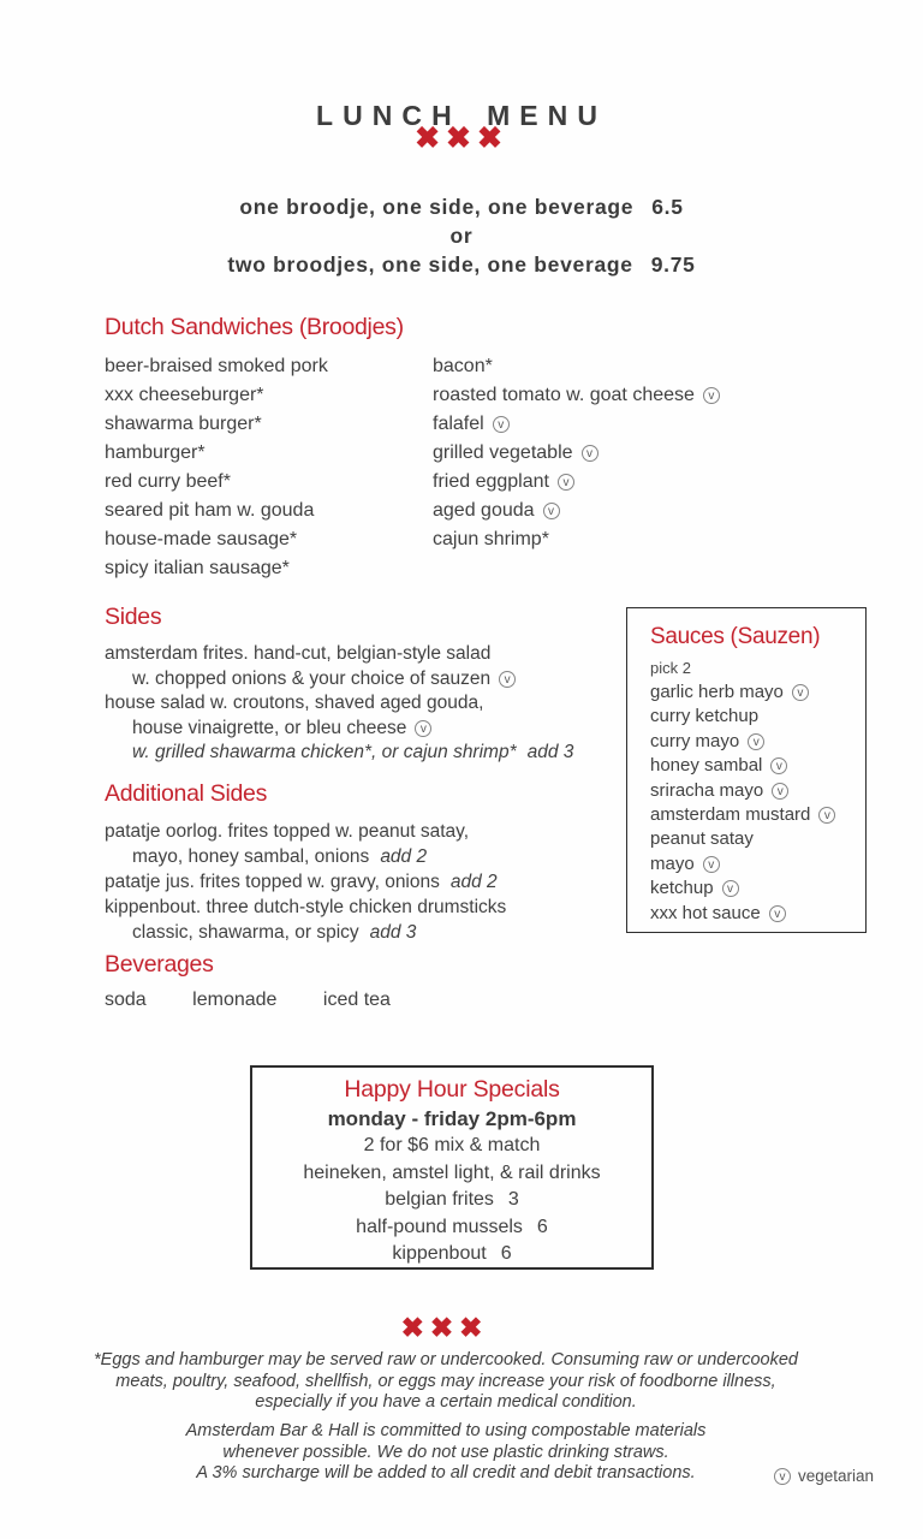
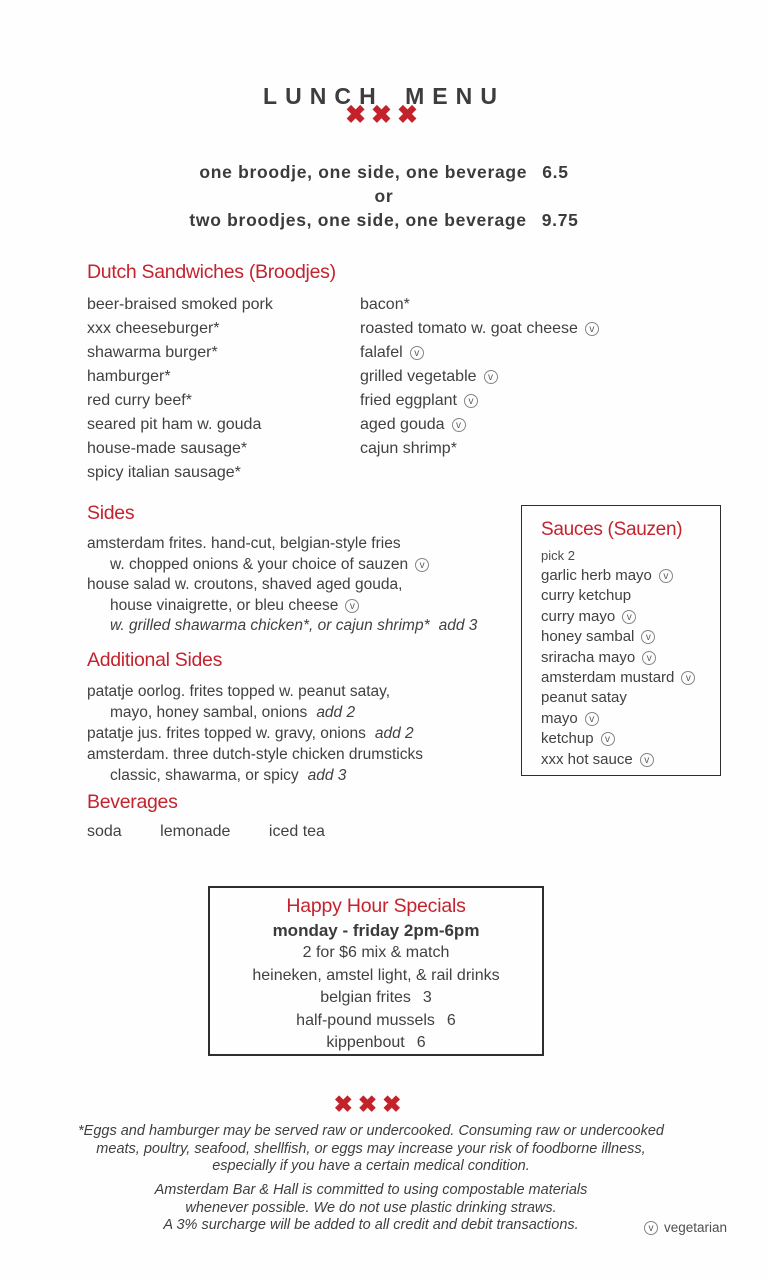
  LUNCH MENU
  ✖✖✖
  one broodje, one side, one beverage 6.5
  or
  two broodjes, one side, one beverage 9.75
  Dutch Sandwiches (Broodjes)
  beer-braised smoked pork
  xxx cheeseburger*
  shawarma burger*
  hamburger*
  red curry beef*
  seared pit ham w. gouda
  house-made sausage*
  spicy italian sausage*
  bacon*
  roasted tomato w. goat cheese
  falafel
  grilled vegetable
  fried eggplant
  aged gouda
  cajun shrimp*
  Sides
- amsterdam frites. hand-cut, belgian-style salad
+ amsterdam frites. hand-cut, belgian-style fries
  w. chopped onions & your choice of sauzen
  house salad w. croutons, shaved aged gouda,
  house vinaigrette, or bleu cheese
  w. grilled shawarma chicken*, or cajun shrimp* add 3
  Sauces (Sauzen)
  pick 2
  garlic herb mayo
  curry ketchup
  curry mayo
  honey sambal
  sriracha mayo
  amsterdam mustard
  peanut satay
  mayo
  ketchup
  xxx hot sauce
  Additional Sides
  patatje oorlog. frites topped w. peanut satay,
  mayo, honey sambal, onions add 2
  patatje jus. frites topped w. gravy, onions add 2
- kippenbout. three dutch-style chicken drumsticks
+ amsterdam. three dutch-style chicken drumsticks
  classic, shawarma, or spicy add 3
  Beverages
  soda lemonade iced tea
  Happy Hour Specials
  monday - friday 2pm-6pm
  2 for $6 mix & match
  heineken, amstel light, & rail drinks
  belgian frites 3
  half-pound mussels 6
  kippenbout 6
  ✖✖✖
  *Eggs and hamburger may be served raw or undercooked. Consuming raw or undercooked
  meats, poultry, seafood, shellfish, or eggs may increase your risk of foodborne illness,
  especially if you have a certain medical condition.
  Amsterdam Bar & Hall is committed to using compostable materials
  whenever possible. We do not use plastic drinking straws.
  A 3% surcharge will be added to all credit and debit transactions.
  vegetarian
